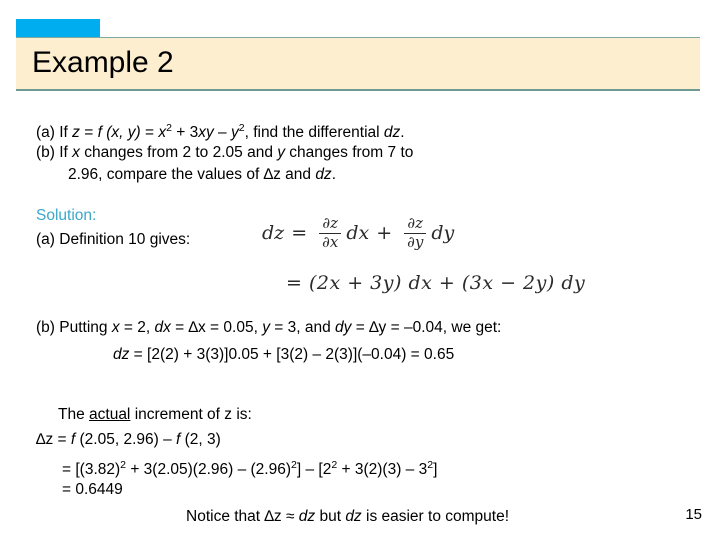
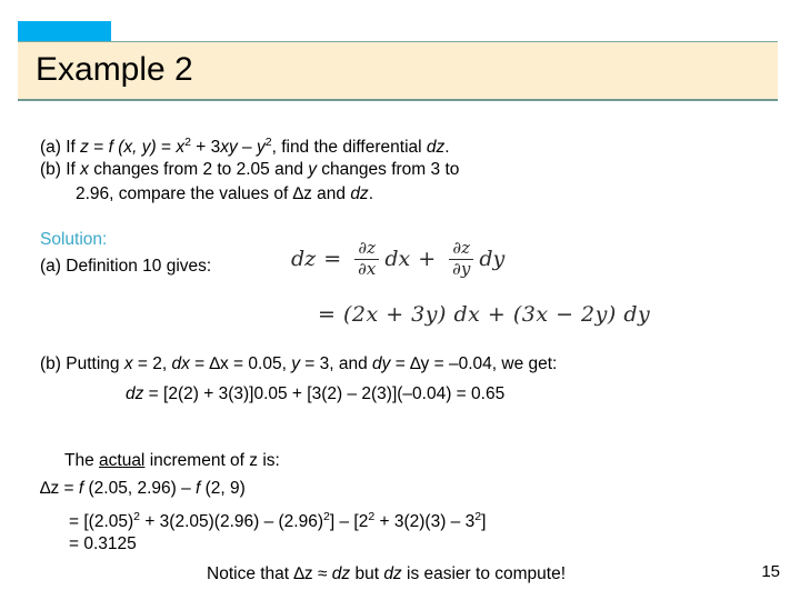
  Example 2
  (a) If z = f (x, y) = x2 + 3xy – y2, find the differential dz.
- (b) If x changes from 2 to 2.05 and y changes from 7 to
+ (b) If x changes from 2 to 2.05 and y changes from 3 to
  2.96, compare the values of ∆z and dz.
  Solution:
  (a) Definition 10 gives:
  dz
  =
  ∂z
  ∂x
  dx
  +
  ∂z
  ∂y
  dy
  = (2x + 3y) dx + (3x − 2y) dy
  (b) Putting x = 2, dx = ∆x = 0.05, y = 3, and dy = ∆y = –0.04, we get:
  dz = [2(2) + 3(3)]0.05 + [3(2) – 2(3)](–0.04) = 0.65
  The actual increment of z is:
- ∆z = f (2.05, 2.96) – f (2, 3)
+ ∆z = f (2.05, 2.96) – f (2, 9)
- = [(3.82)2 + 3(2.05)(2.96) – (2.96)2] – [22 + 3(2)(3) – 32]
+ = [(2.05)2 + 3(2.05)(2.96) – (2.96)2] – [22 + 3(2)(3) – 32]
- = 0.6449
+ = 0.3125
  Notice that ∆z ≈ dz but dz is easier to compute!
  15
